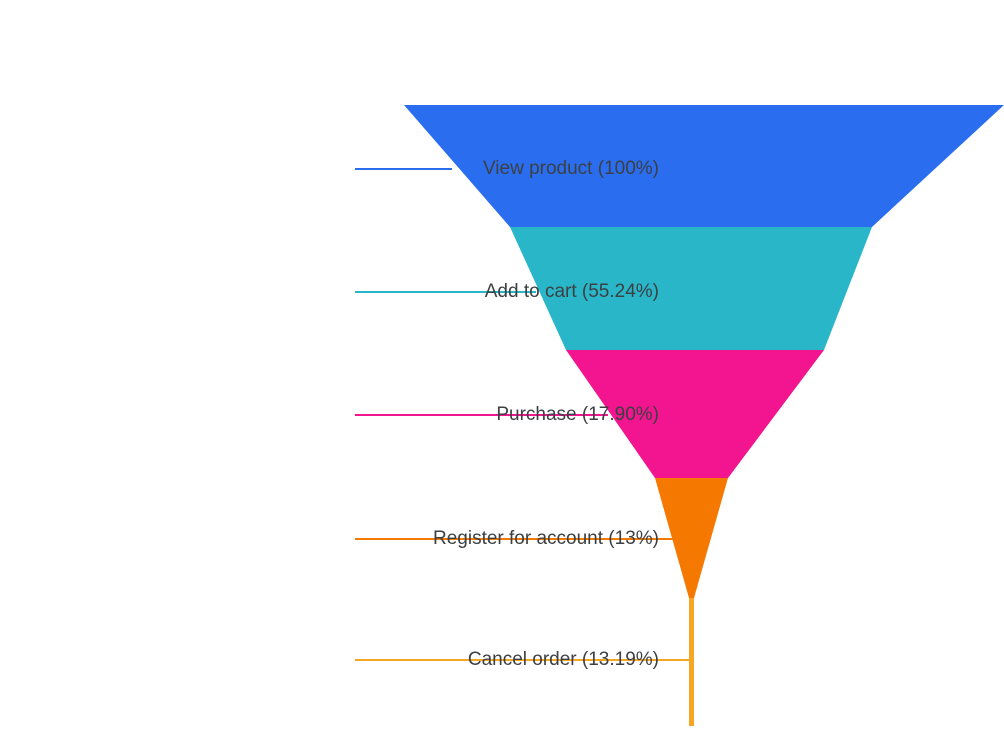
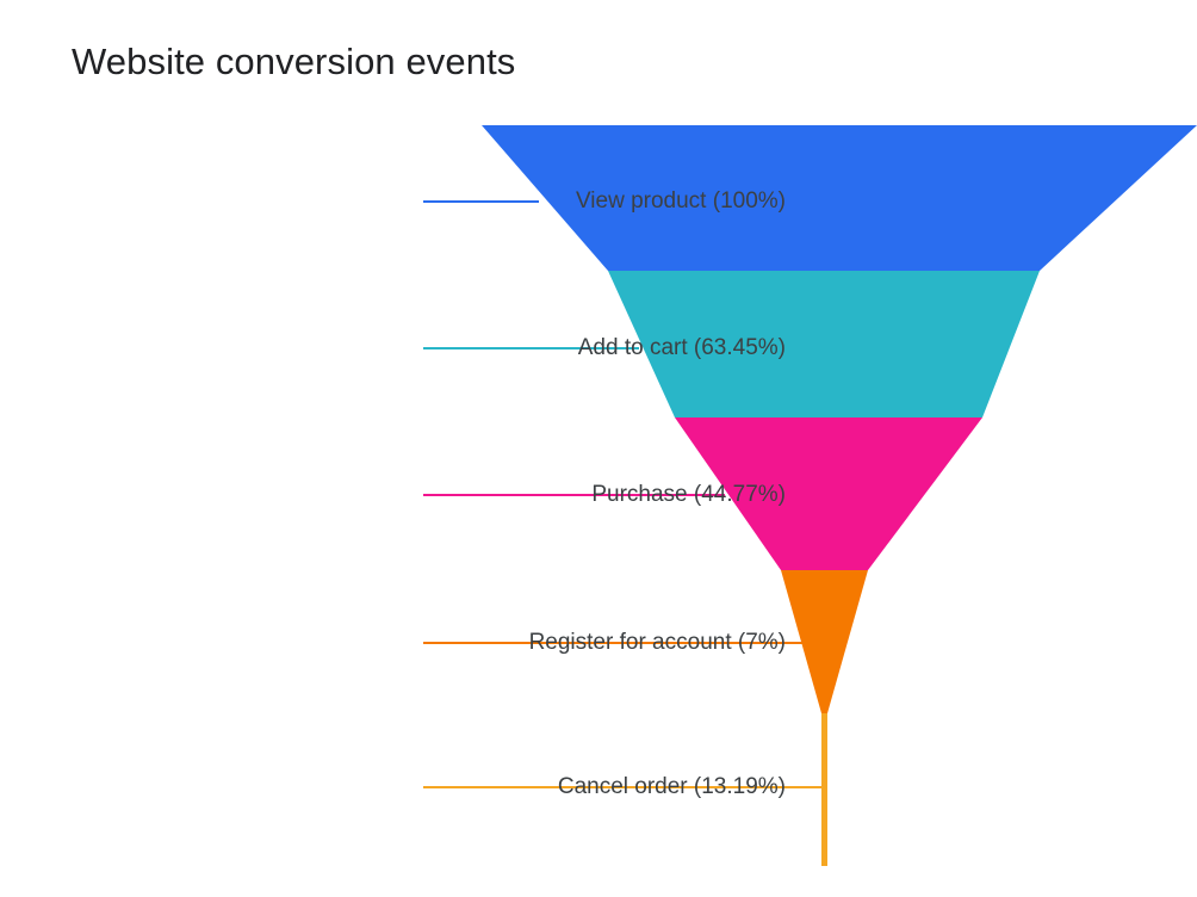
+ Website conversion events
  View product (100%)
- Add to cart (55.24%)
+ Add to cart (63.45%)
- Purchase (17.90%)
+ Purchase (44.77%)
- Register for account (13%)
+ Register for account (7%)
  Cancel order (13.19%)
